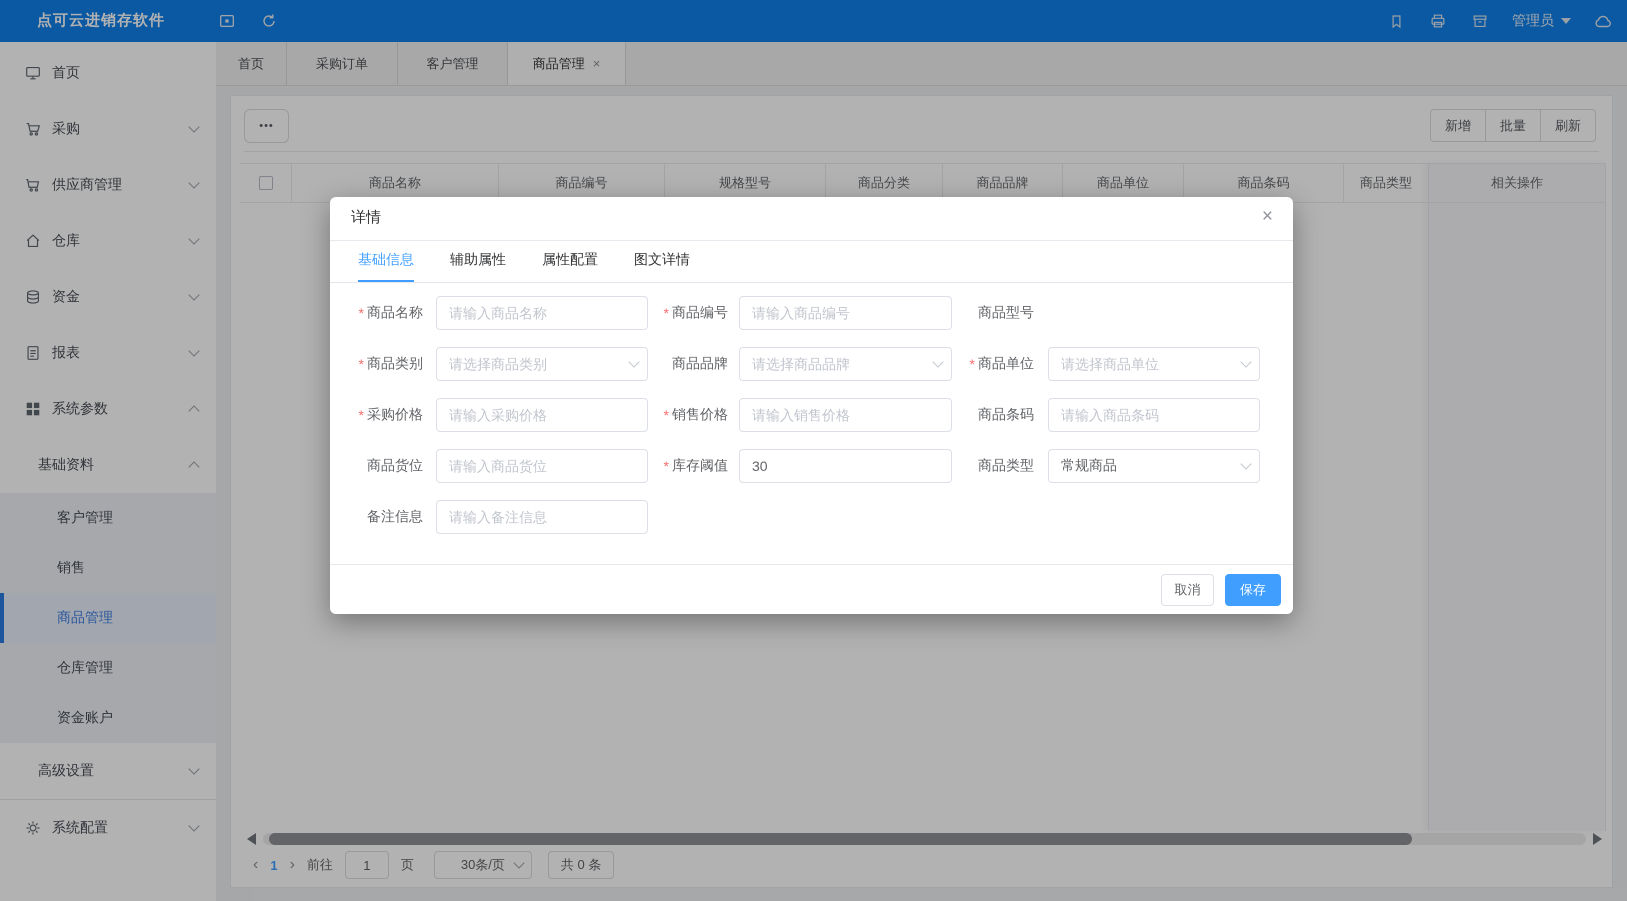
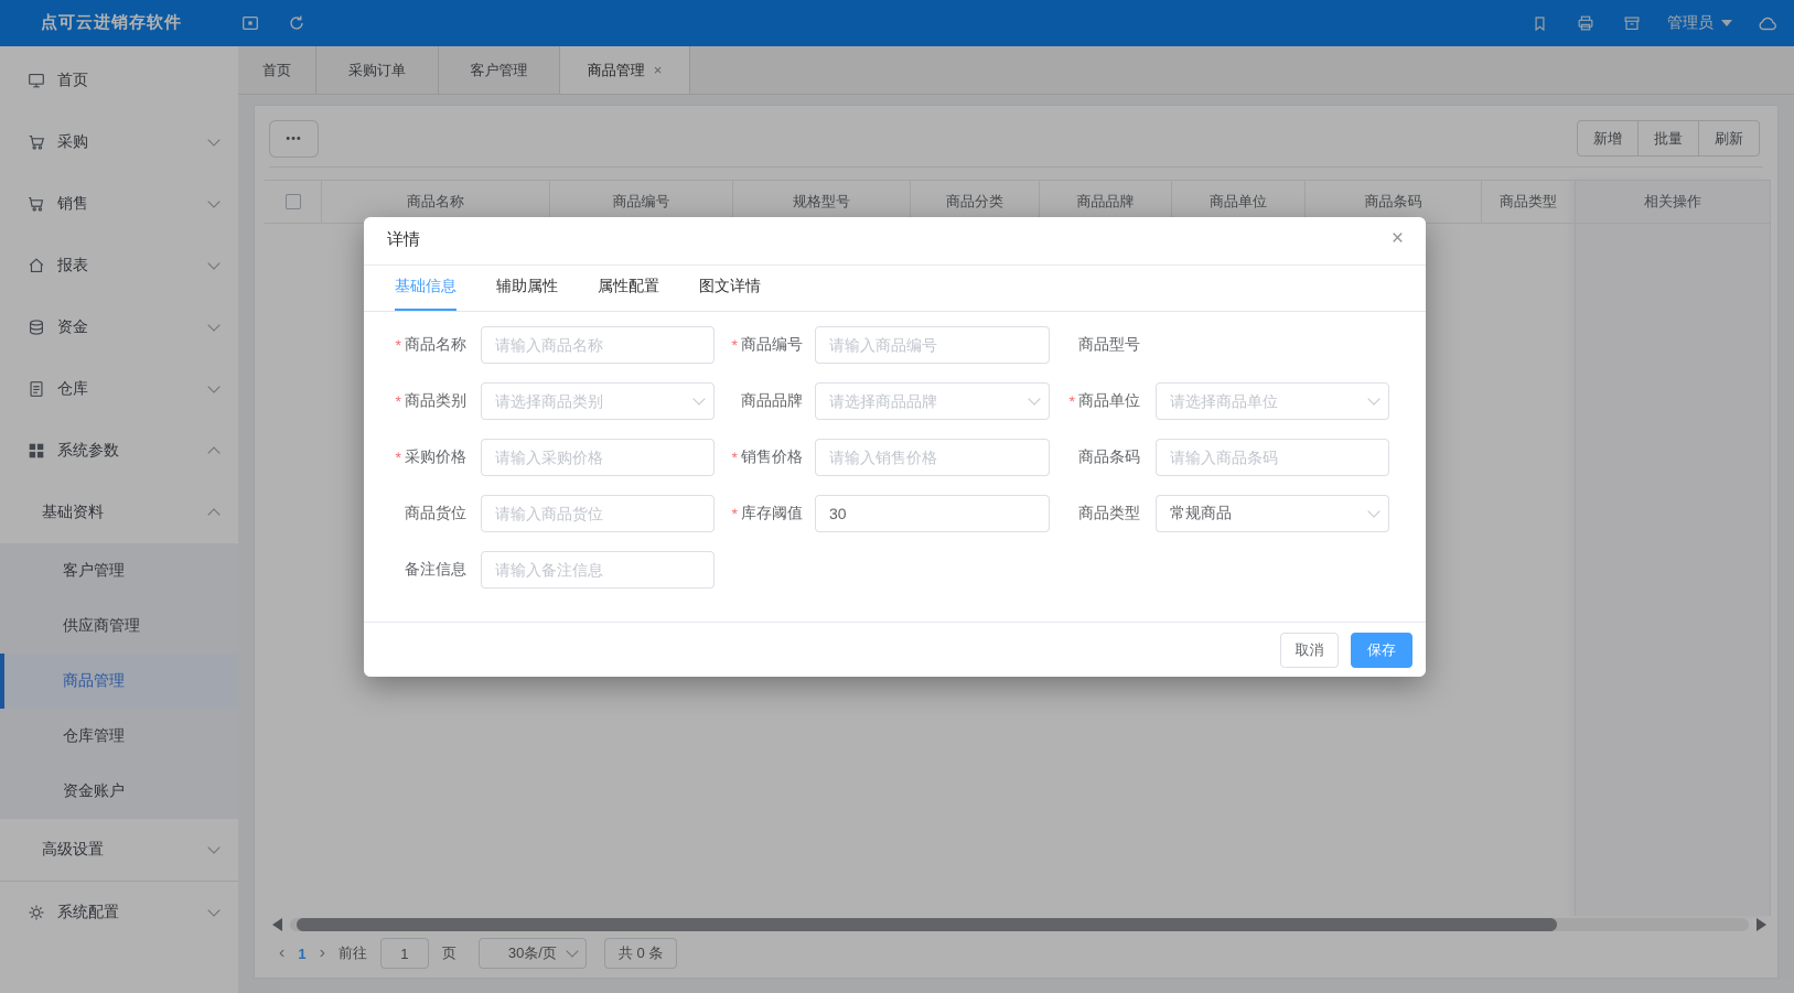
  点可云进销存软件
  管理员
  首页
  采购
- 供应商管理
+ 销售
- 仓库
+ 报表
  资金
- 报表
+ 仓库
  系统参数
  基础资料
  客户管理
- 销售
+ 供应商管理
  商品管理
  仓库管理
  资金账户
  高级设置
  系统配置
  首页
  采购订单
  客户管理
  商品管理
  ×
  •••
  新增
  批量
  刷新
  商品名称
  商品编号
  规格型号
  商品分类
  商品品牌
  商品单位
  商品条码
  商品类型
  相关操作
  ‹
  1
  ›
  前往
  1
  页
  30条/页
  共 0 条
  详情
  ×
  基础信息
  辅助属性
  属性配置
  图文详情
  *
  商品名称
  请输入商品名称
  *
  商品编号
  请输入商品编号
  商品型号
  *
  商品类别
  请选择商品类别
  商品品牌
  请选择商品品牌
  *
  商品单位
  请选择商品单位
  *
  采购价格
  请输入采购价格
  *
  销售价格
  请输入销售价格
  商品条码
  请输入商品条码
  商品货位
  请输入商品货位
  *
  库存阈值
  30
  商品类型
  常规商品
  备注信息
  请输入备注信息
  取消
  保存
